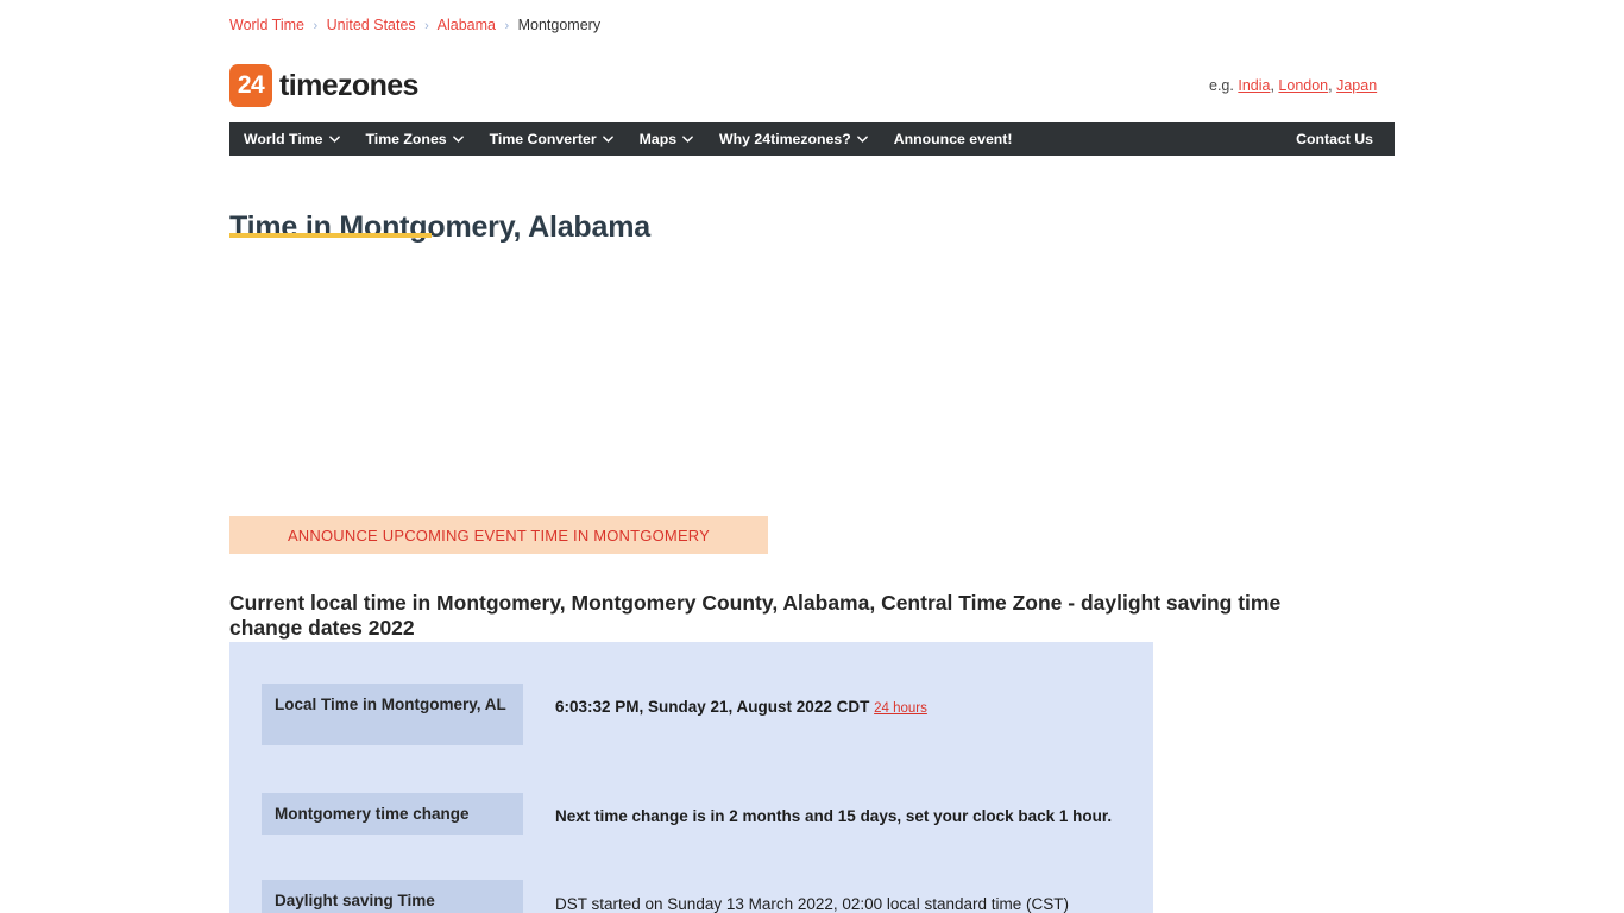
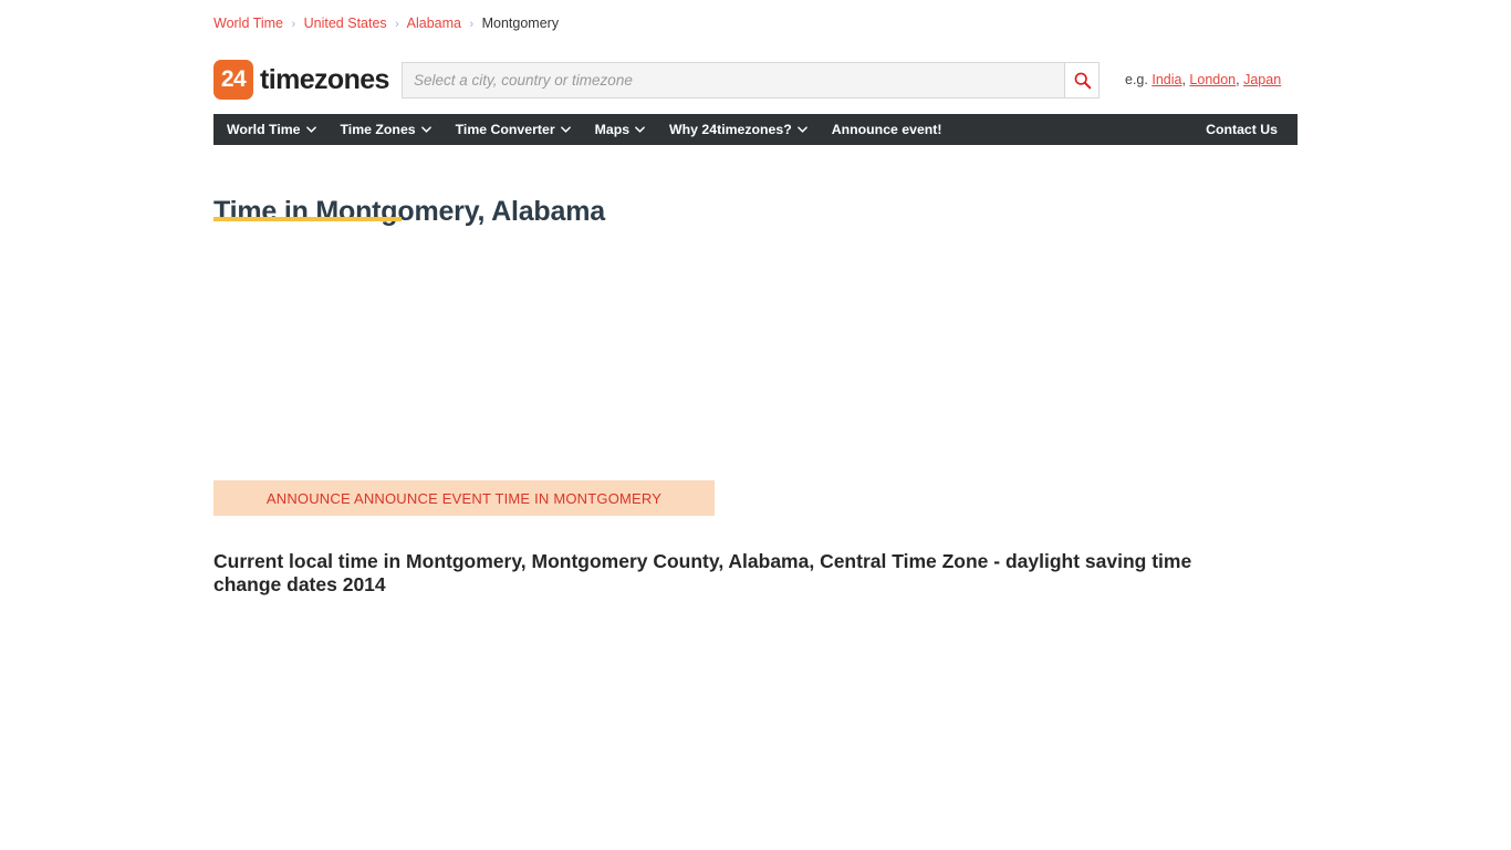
  World Time › United States › Alabama › Montgomery
  24
  timezones
+ Select a city, country or timezone
  e.g. India, London, Japan
  World Time
  Time Zones
  Time Converter
  Maps
  Why 24timezones?
  Announce event!
  Contact Us
  Time in Montgomery, Alabama
- ANNOUNCE UPCOMING EVENT TIME IN MONTGOMERY
+ ANNOUNCE ANNOUNCE EVENT TIME IN MONTGOMERY
- Current local time in Montgomery, Montgomery County, Alabama, Central Time Zone - daylight saving time change dates 2022
+ Current local time in Montgomery, Montgomery County, Alabama, Central Time Zone - daylight saving time change dates 2014
- Local Time in Montgomery, AL
- 6:03:32 PM, Sunday 21, August 2022 CDT 24 hours
- Montgomery time change
- Next time change is in 2 months and 15 days, set your clock back 1 hour.
- Daylight saving Time
- DST started on Sunday 13 March 2022, 02:00 local standard time (CST)
